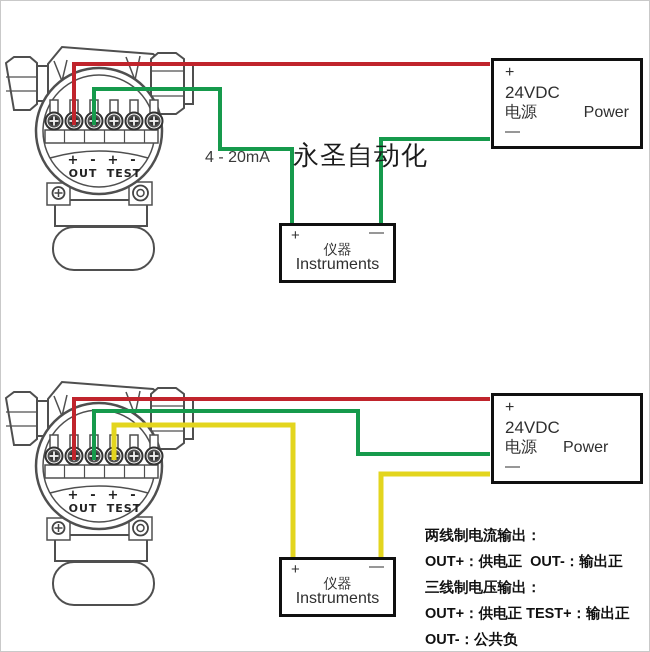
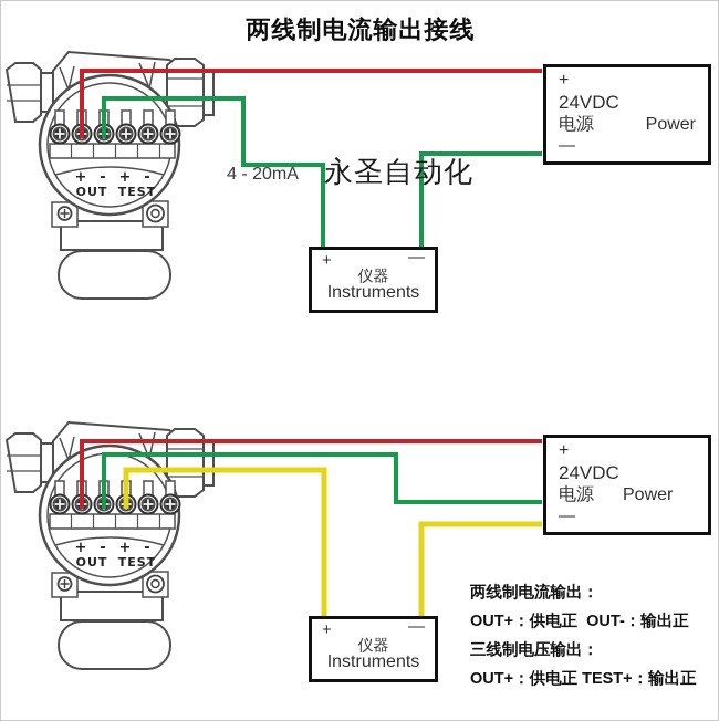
+ 两线制电流输出接线
  4 - 20mA
  永圣自动化
  +
  24VDC
  电源
  Power
  —
  +
  —
  仪器
  Instruments
  +
  24VDC
  电源
  Power
  —
  +
  —
  仪器
  Instruments
  两线制电流输出：
  OUT+：供电正 OUT-：输出正
  三线制电压输出：
  OUT+：供电正 TEST+：输出正
- OUT-：公共负
